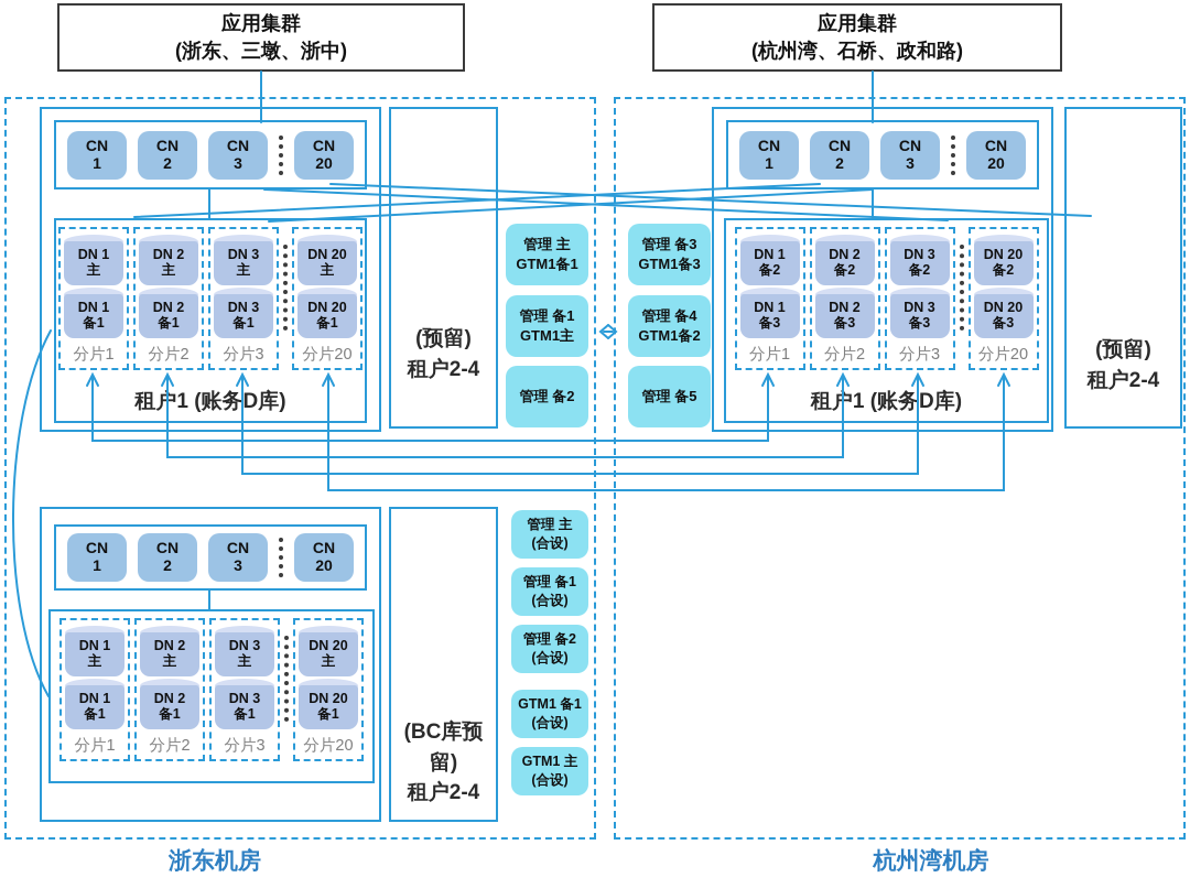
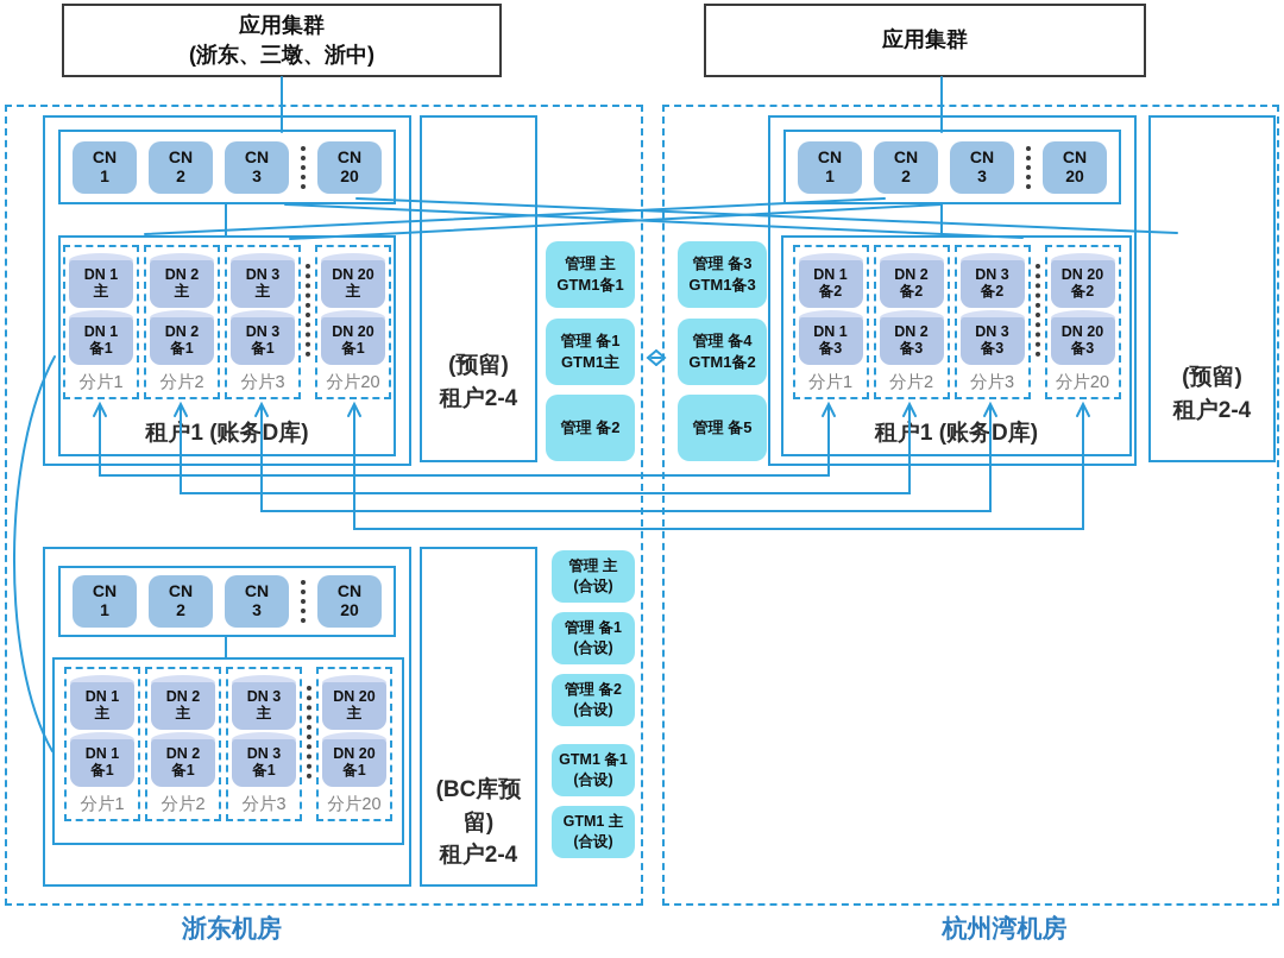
  应用集群
  (浙东、三墩、浙中)
  应用集群
- (杭州湾、石桥、政和路)
  CN
  1
  CN
  2
  CN
  3
  CN
  20
  DN 1
  主
  DN 1
  备1
  分片1
  DN 2
  主
  DN 2
  备1
  分片2
  DN 3
  主
  DN 3
  备1
  分片3
  DN 20
  主
  DN 20
  备1
  分片20
  租户1 (账务D库)
  (预留)
  租户2-4
  管理 主
  GTM1备1
  管理 备1
  GTM1主
  管理 备2
  管理 备3
  GTM1备3
  管理 备4
  GTM1备2
  管理 备5
  CN
  1
  CN
  2
  CN
  3
  CN
  20
  DN 1
  备2
  DN 1
  备3
  分片1
  DN 2
  备2
  DN 2
  备3
  分片2
  DN 3
  备2
  DN 3
  备3
  分片3
  DN 20
  备2
  DN 20
  备3
  分片20
  租1 (账务D库)
  (预留)
  租户2-4
  CN
  1
  CN
  2
  CN
  3
  CN
  20
  DN 1
  主
  DN 1
  备1
  分片1
  DN 2
  主
  DN 2
  备1
  分片2
  DN 3
  主
  DN 3
  备1
  分片3
  DN 20
  主
  DN 20
  备1
  分片20
  (BC库预留)
  租户2-4
  管理 主
  (合设)
  管理 备1
  (合设)
  管理 备2
  (合设)
  GTM1 备1
  (合设)
  GTM1 主
  (合设)
  浙东机房
  杭州湾机房
